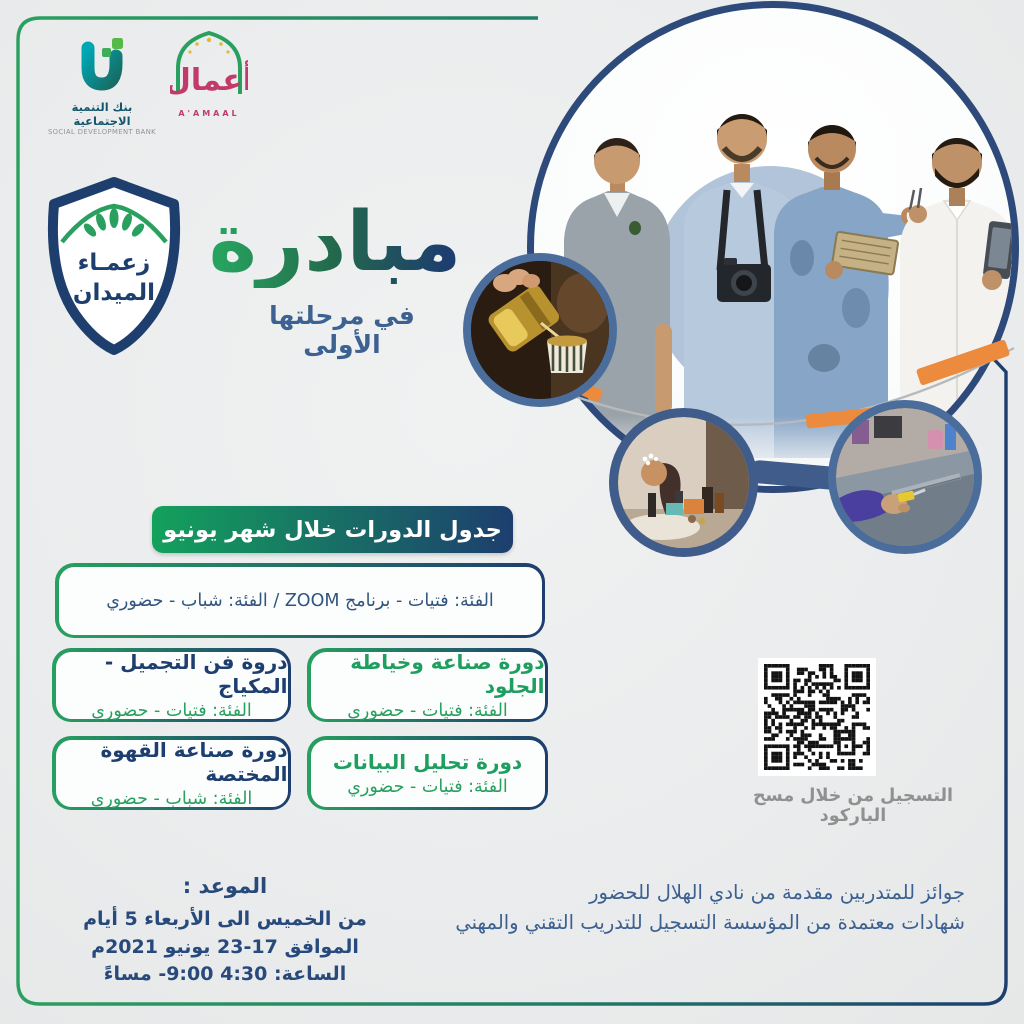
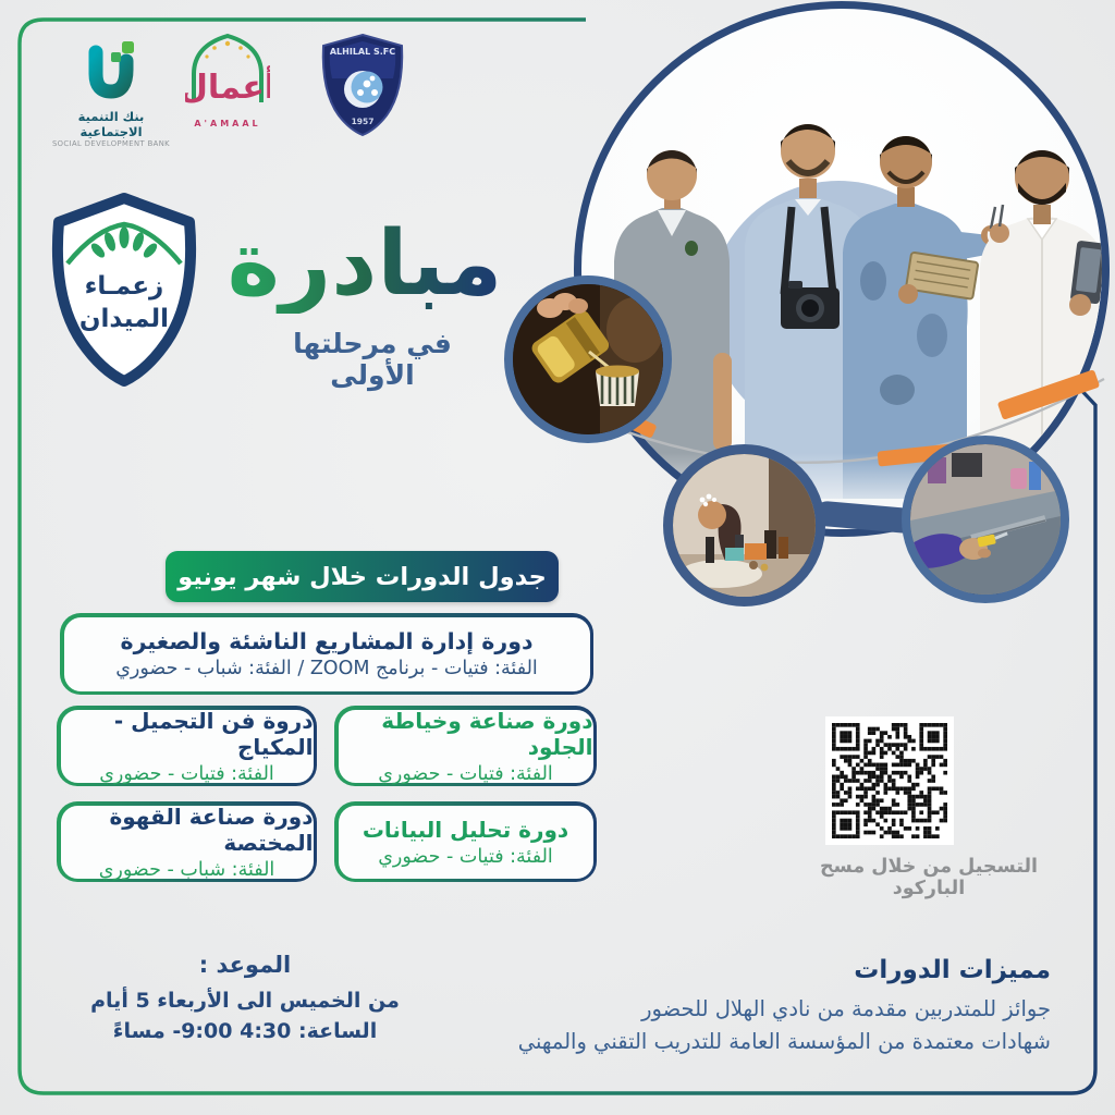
  بنك التنمية الاجتماعية
  SOCIAL DEVELOPMENT BANK
  أعمال
  A'AMAAL
+ ALHILAL S.FC
+ 1957
  زعمـاء
  الميدان
  مبادرة
  في مرحلتها الأولى
  جدول الدورات خلال شهر يونيو
+ دورة إدارة المشاريع الناشئة والصغيرة
  الفئة: فتيات - برنامج ZOOM / الفئة: شباب - حضوري
  دورة صناعة وخياطة الجلود
  الفئة: فتيات - حضوري
  دروة فن التجميل - المكياج
  الفئة: فتيات - حضوري
  دورة تحليل البيانات
  الفئة: فتيات - حضوري
  دورة صناعة القهوة المختصة
  الفئة: شباب - حضوري
  التسجيل من خلال مسح الباركود
  الموعد :
  من الخميس الى الأربعاء 5 أيام
- الموافق 17-23 يونيو 2021م
  الساعة: 4:30 -9:00 مساءً
+ مميزات الدورات
  جوائز للمتدربين مقدمة من نادي الهلال للحضور
- شهادات معتمدة من المؤسسة التسجيل للتدريب التقني والمهني
+ شهادات معتمدة من المؤسسة العامة للتدريب التقني والمهني
